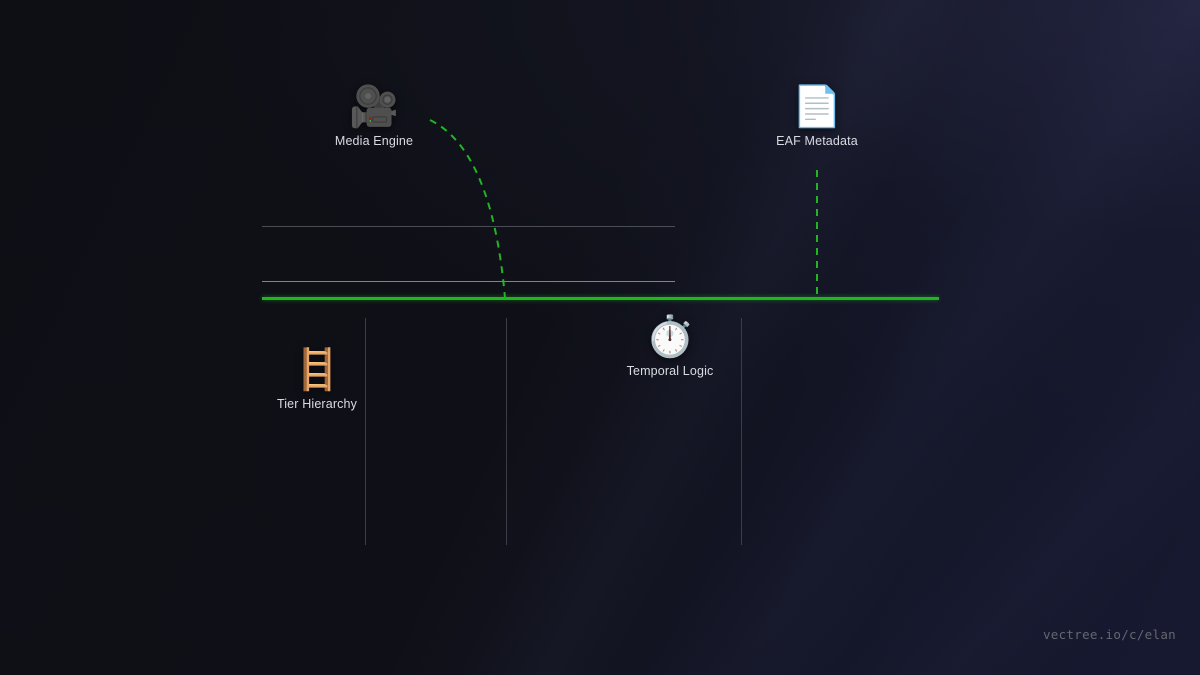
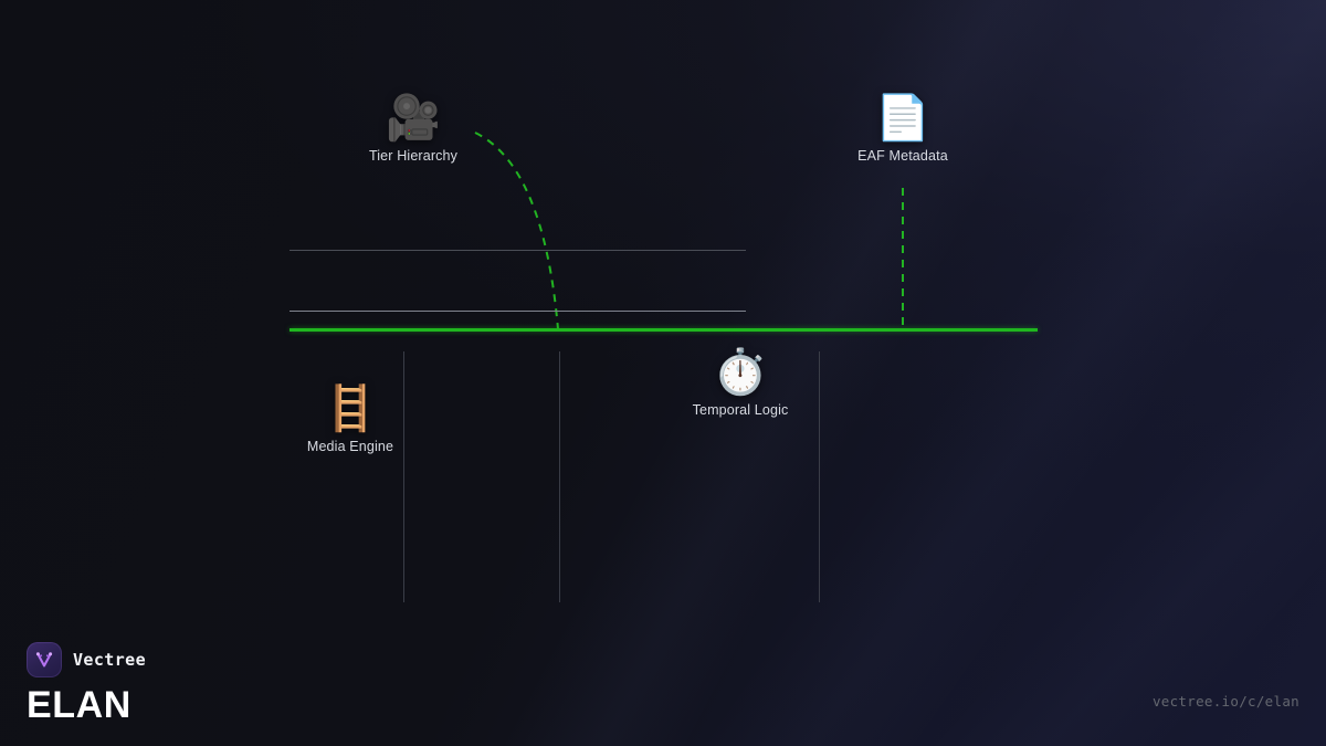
  🎥
- Media Engine
+ Tier Hierarchy
  📄
  EAF Metadata
  🪜
- Tier Hierarchy
+ Media Engine
  ⏱️
  Temporal Logic
+ Vectree
+ ELAN
  vectree.io/c/elan
